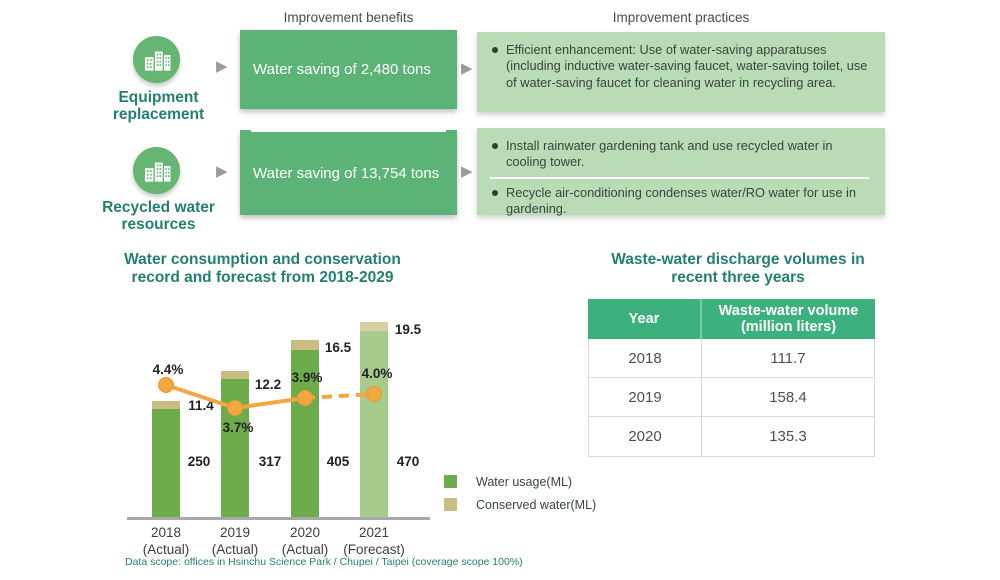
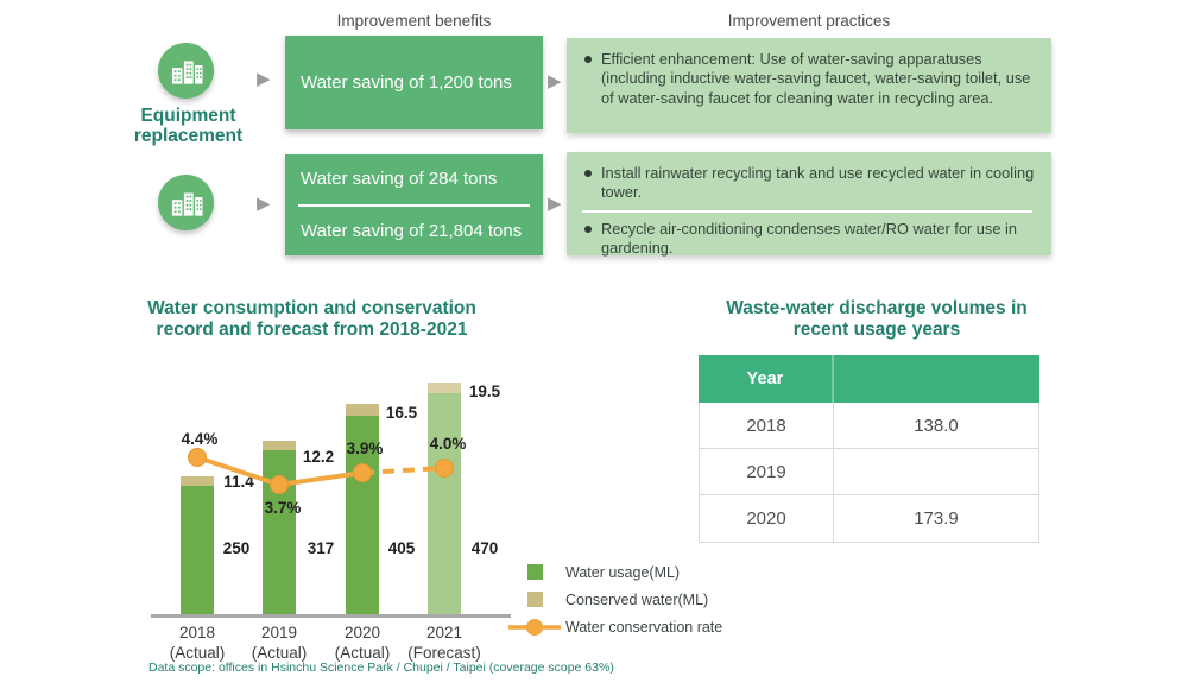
  Improvement benefits
  Improvement practices
  Equipment replacement
  ▶
- Water saving of 2,480 tons
+ Water saving of 1,200 tons
  ▶
  Efficient enhancement: Use of water-saving apparatuses (including inductive water-saving faucet, water-saving toilet, use of water-saving faucet for cleaning water in recycling area.
- Recycled water resources
  ▶
+ Water saving of 284 tons
- Water saving of 13,754 tons
+ Water saving of 21,804 tons
  ▶
- Install rainwater gardening tank and use recycled water in cooling tower.
+ Install rainwater recycling tank and use recycled water in cooling tower.
  Recycle air-conditioning condenses water/RO water for use in gardening.
- Water consumption and conservation record and forecast from 2018-2029
+ Water consumption and conservation record and forecast from 2018-2021
  250
  11.4
  4.4%
  2018
  (Actual)
  317
  12.2
  3.7%
  2019
  (Actual)
  405
  16.5
  3.9%
  2020
  (Actual)
  470
  19.5
  4.0%
  2021
  (Forecast)
  Water usage(ML)
  Conserved water(ML)
+ Water conservation rate
- Data scope: offices in Hsinchu Science Park / Chupei / Taipei (coverage scope 100%)
+ Data scope: offices in Hsinchu Science Park / Chupei / Taipei (coverage scope 63%)
- Waste-water discharge volumes in recent three years
+ Waste-water discharge volumes in recent usage years
  Year
- Waste-water volume (million liters)
  2018
- 111.7
+ 138.0
  2019
- 158.4
  2020
- 135.3
+ 173.9
